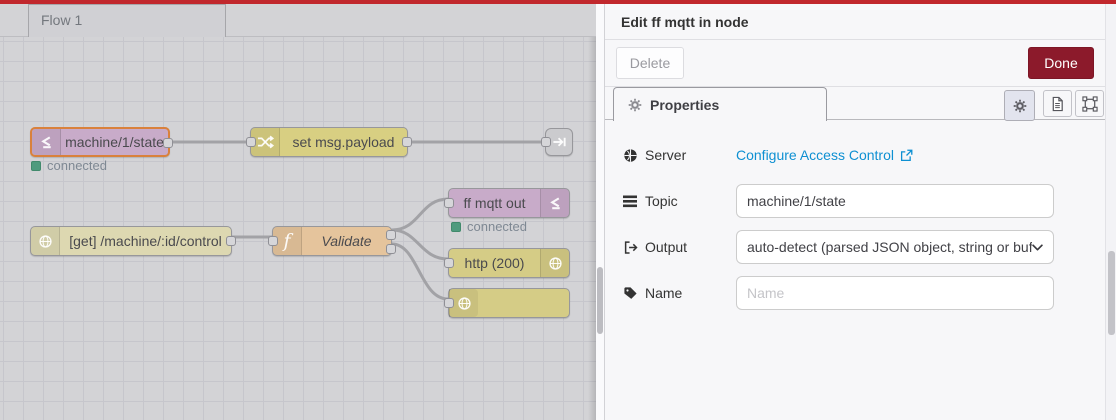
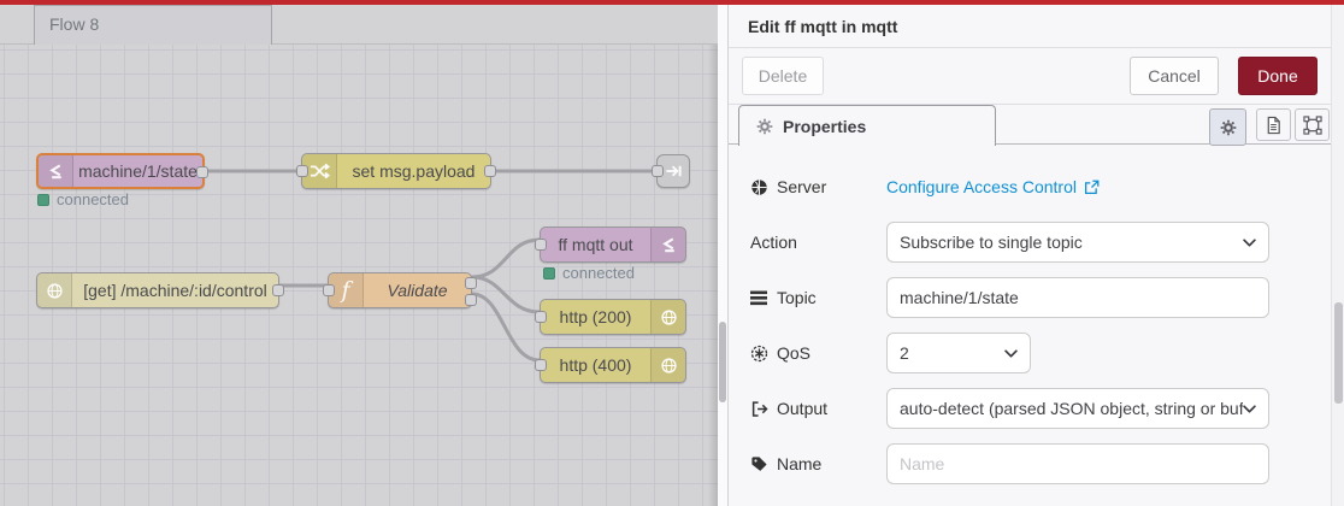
- Flow 1
+ Flow 8
  machine/1/state
  connected
  set msg.payload
  [get] /machine/:id/control
  f
  Validate
  ff mqtt out
  connected
  http (200)
+ http (400)
- Edit ff mqtt in node
+ Edit ff mqtt in mqtt
  Delete
+ Cancel
  Done
  Properties
  Server
  Configure Access Control
+ Action
+ Subscribe to single topic
  Topic
  machine/1/state
+ QoS
+ 2
  Output
  auto-detect (parsed JSON object, string or buf
  Name
  Name
